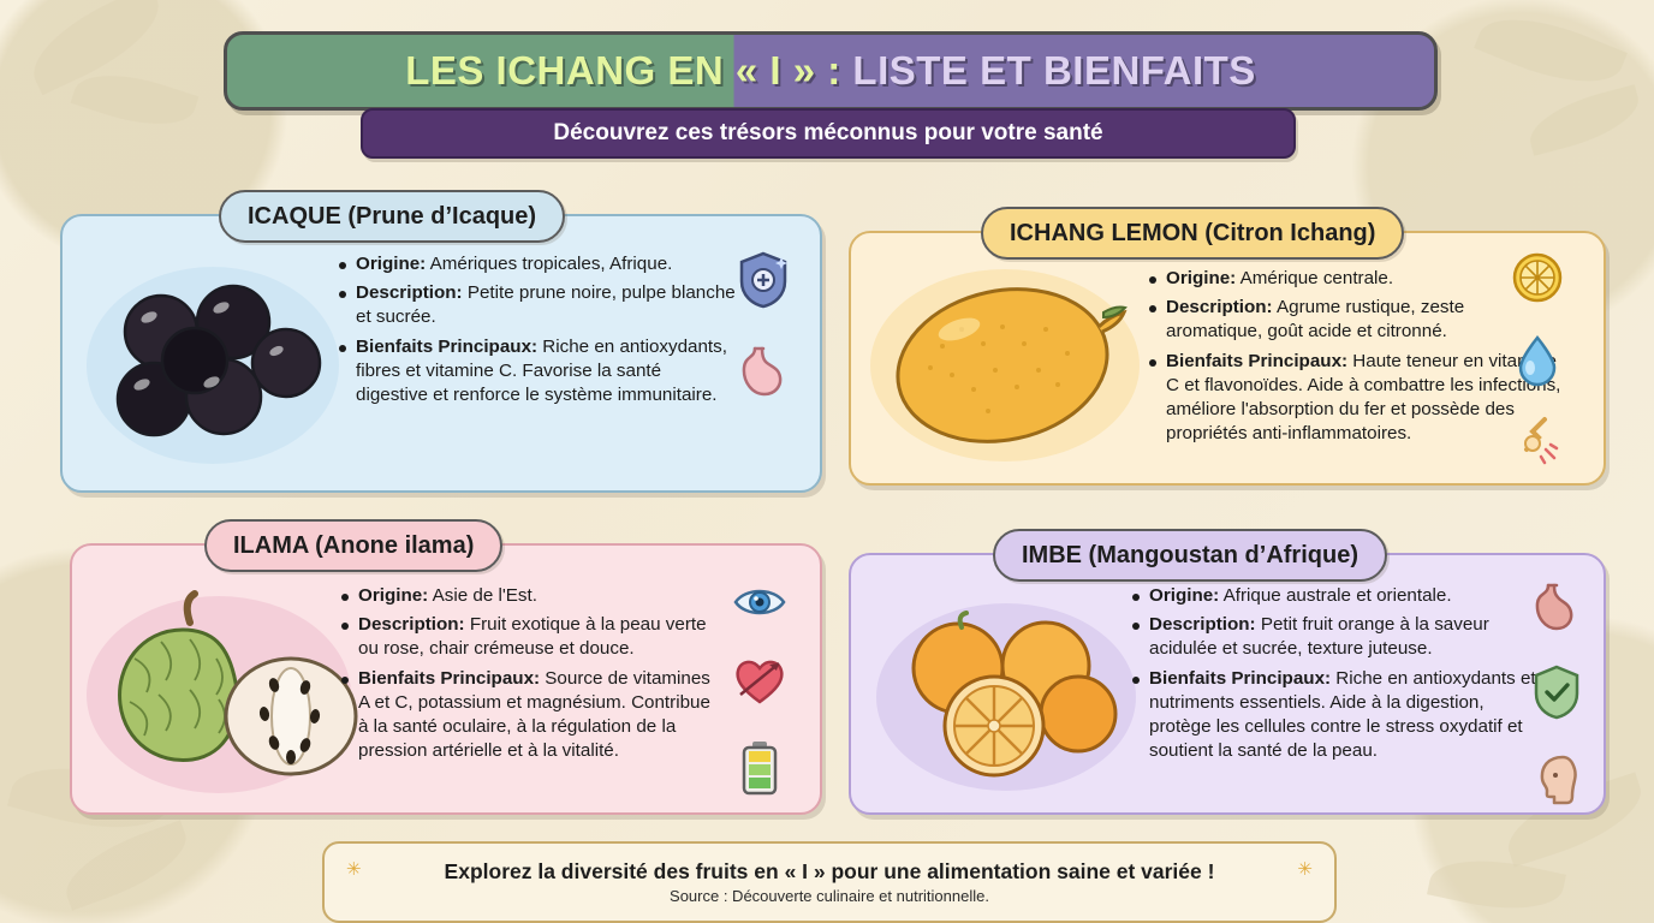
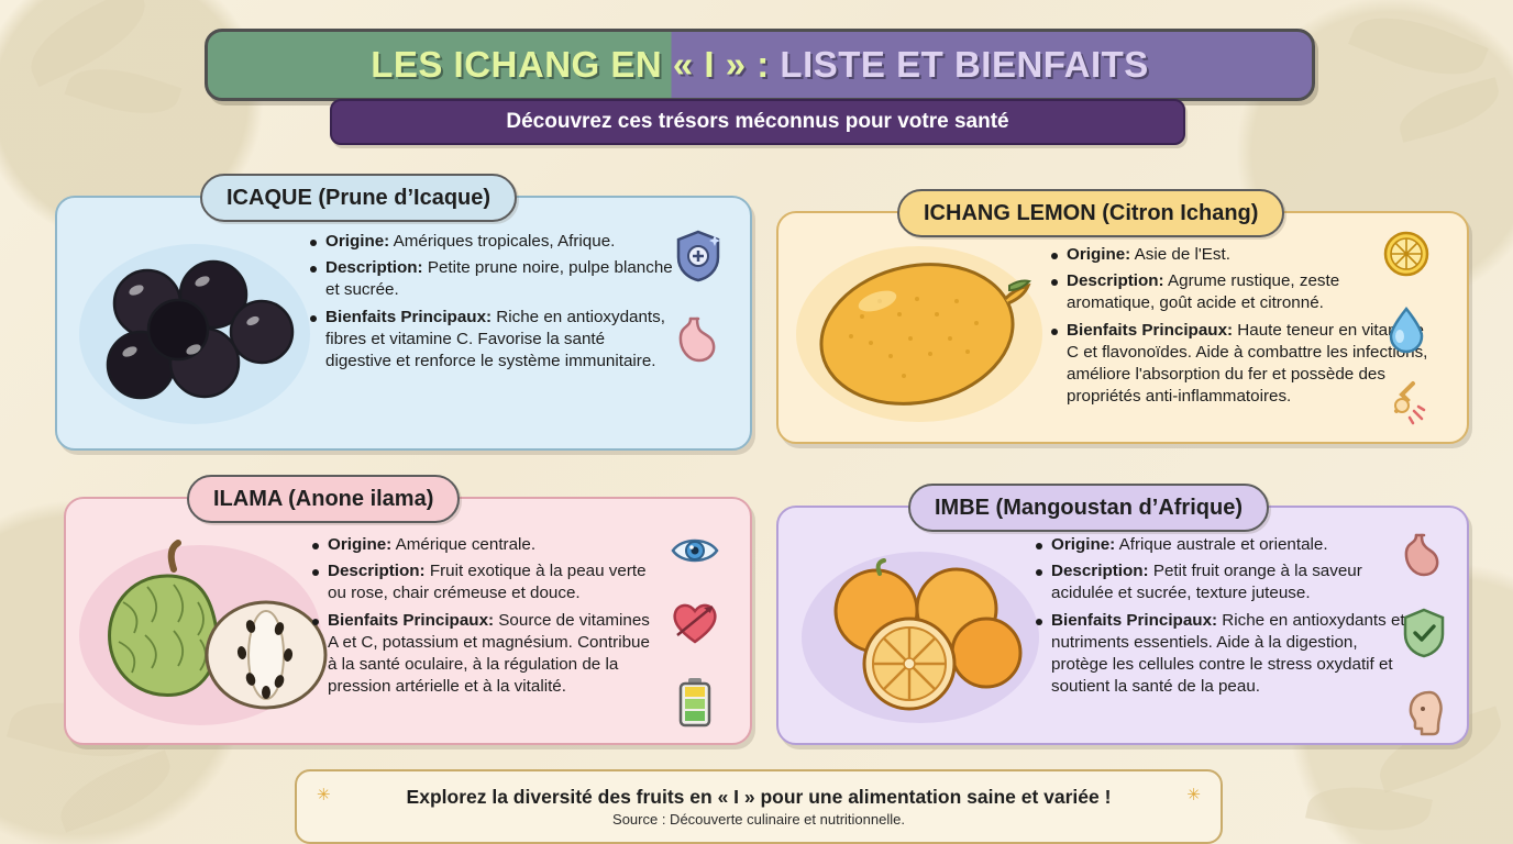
  LES ICHANG EN « I » : LISTE ET BIENFAITS
  Découvrez ces trésors méconnus pour votre santé
  ICAQUE (Prune d’Icaque)
  Origine: Amériques tropicales, Afrique.
  Description: Petite prune noire, pulpe blanche et sucrée.
  Bienfaits Principaux: Riche en antioxydants, fibres et vitamine C. Favorise la santé digestive et renforce le système immunitaire.
  ICHANG LEMON (Citron Ichang)
- Origine: Amérique centrale.
+ Origine: Asie de l'Est.
  Description: Agrume rustique, zeste aromatique, goût acide et citronné.
  Bienfaits Principaux: Haute teneur en vita C et flavonoïdes. Aide à combattre les infectis, améliore l'absorption du fer et possède des propriétés anti-inflammatoires.
  ILAMA (Anone ilama)
- Origine: Asie de l'Est.
+ Origine: Amérique centrale.
  Description: Fruit exotique à la peau verte ou rose, chair crémeuse et douce.
  Bienfaits Principaux: Source de vitamines A et C, potassium et magnésium. Contribue à la santé oculaire, à la régulation de la pression artérielle et à la vitalité.
  IMBE (Mangoustan d’Afrique)
  Origine: Afrique australe et orientale.
  Description: Petit fruit orange à la saveur acidulée et sucrée, texture juteuse.
  Bienfaits Principaux: Riche en antioxydants et nutriments essentiels. Aide à la digestion, protège les cellules contre le stress oxydatif et soutient la santé de la peau.
  ✳
  ✳
  Explorez la diversité des fruits en « I » pour une alimentation saine et variée !
  Source : Découverte culinaire et nutritionnelle.
